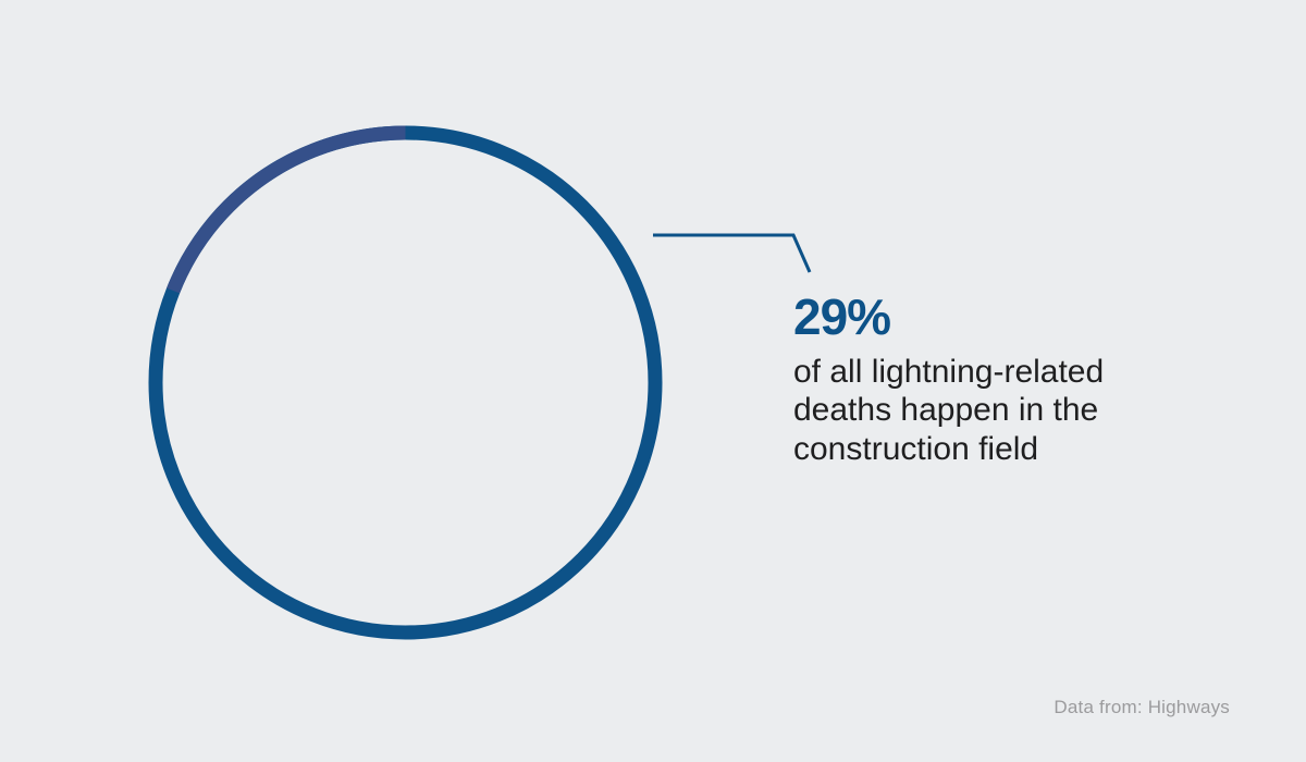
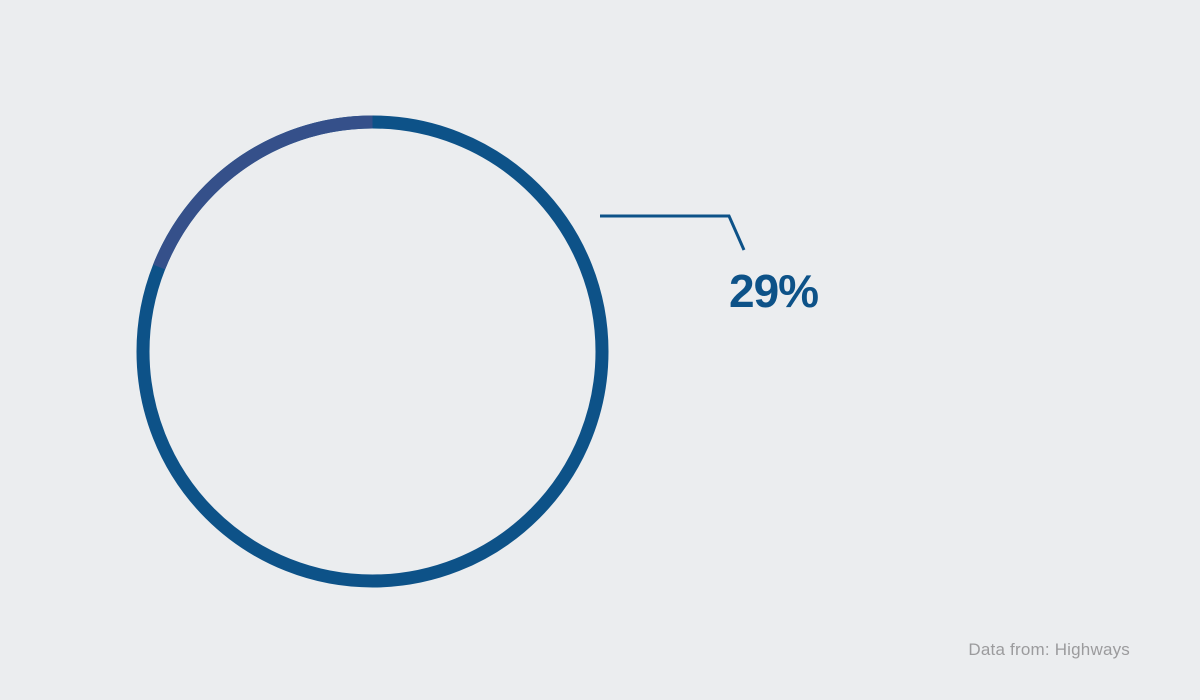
  29%
- of all lightning-related deaths happen in the construction field
  Data from: Highways
